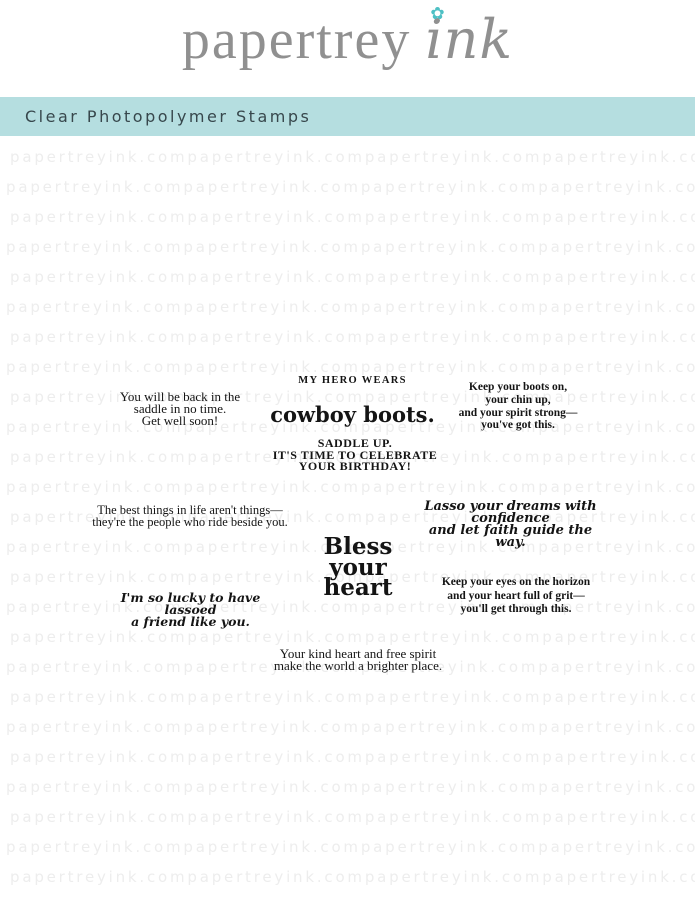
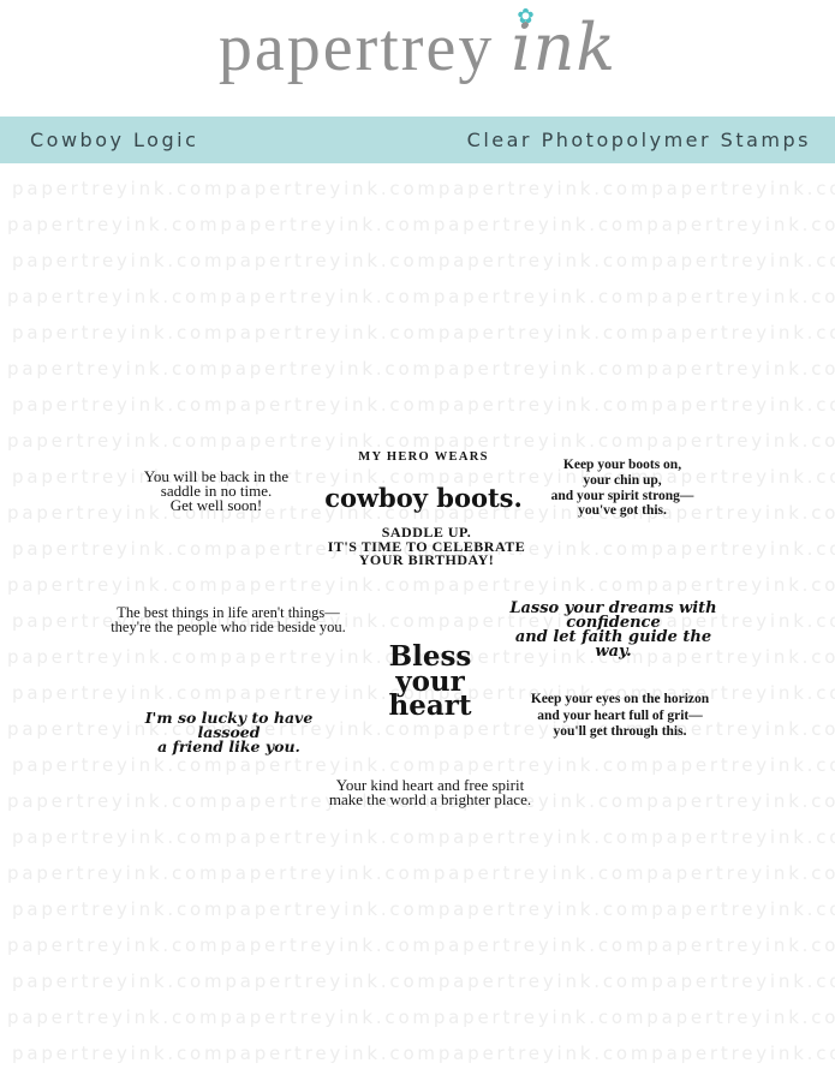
  papertrey
  ✿
  ink
+ Cowboy Logic
  Clear Photopolymer Stamps
  papertreyink.com
  papertreyink.com
  papertreyink.com
  papertreyink.com
  papertreyink.com
  papertreyink.c
  papertreyink.com
  papertreyink.com
  papertreyink.com
  papertreyink.co
  papertreyink.com
  papertreyink.com
  papertreyink.com
  papertreyink.com
  papertreyink.com
  papertreyink.c
  papertreyink.com
  papertreyink.com
  papertreyink.com
  papertreyink.com
  papertreyink.c
  papertreyink.com
  papertreyink.com
  papertreyink.com
  papertreyink.co
  papertreyink.com
  papertreyink.com
  papertreyink.com
  papertreyink.com
  MY HERO WEARS
  cowboy boots.
  You will be back in the
  saddle in no time.
  Get well soon!
  Keep your boots on,
  your chin up,
  and your spirit strong—
  you've got this.
  SADDLE UP.
  IT'S TIME TO CELEBRATE
  YOUR BIRTHDAY!
  The best things in life aren't things—
  they're the people who ride beside you.
  Lasso your dreams with confidence
  and let faith guide the way.
  Bless
  your
  heart
  I'm so lucky to have lassoed
  a friend like you.
  Keep your eyes on the horizon
  and your heart full of grit—
  you'll get through this.
  Your kind heart and free spirit
  make the world a brighter place.
